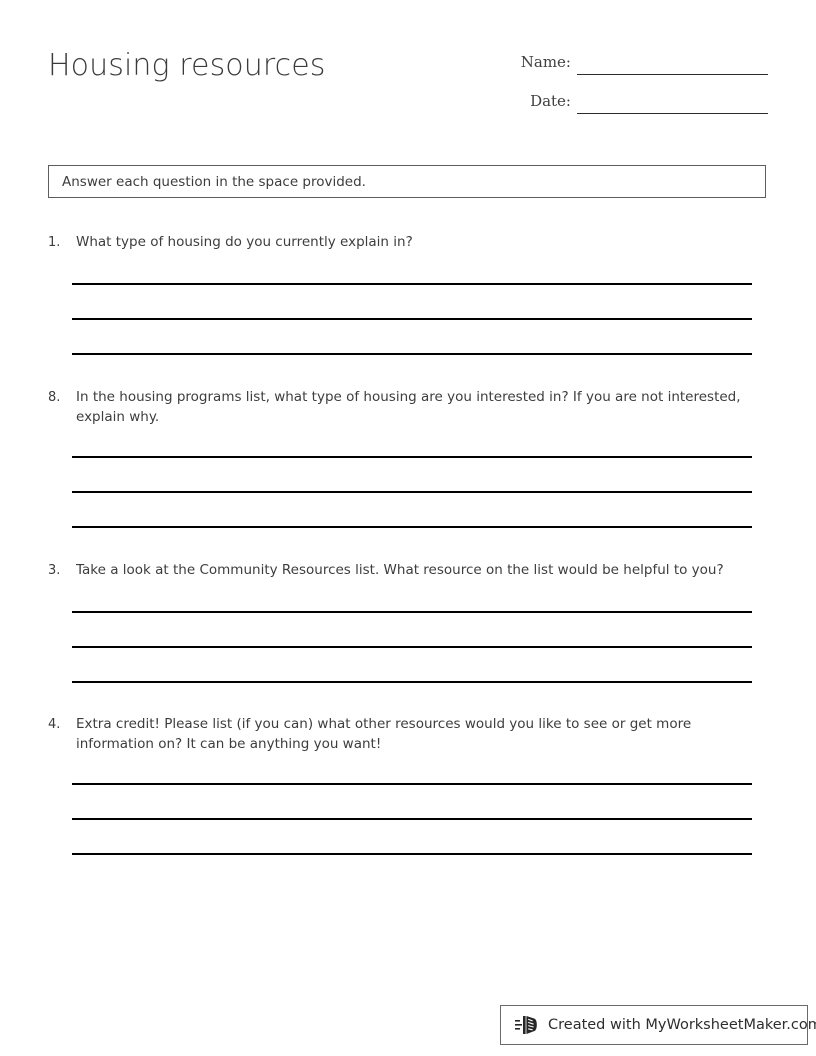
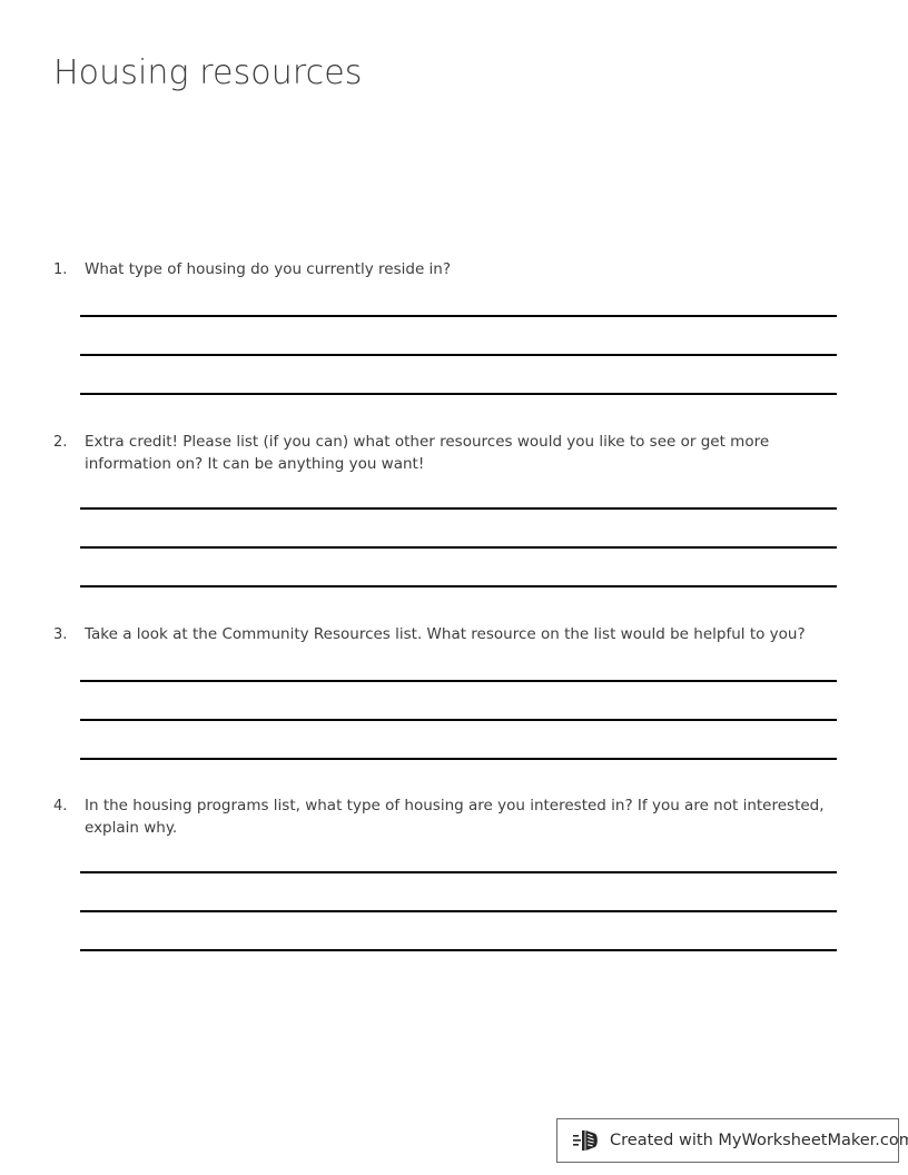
  Housing resources
- Name:
- Date:
- Answer each question in the space provided.
  1.
- What type of housing do you currently explain in?
+ What type of housing do you currently reside in?
- 8.
+ 2.
- In the housing programs list, what type of housing are you interested in? If you are not interested, explain why.
+ Extra credit! Please list (if you can) what other resources would you like to see or get more information on? It can be anything you want!
  3.
  Take a look at the Community Resources list. What resource on the list would be helpful to you?
  4.
- Extra credit! Please list (if you can) what other resources would you like to see or get more information on? It can be anything you want!
+ In the housing programs list, what type of housing are you interested in? If you are not interested, explain why.
  Created with MyWorksheetMaker.com
